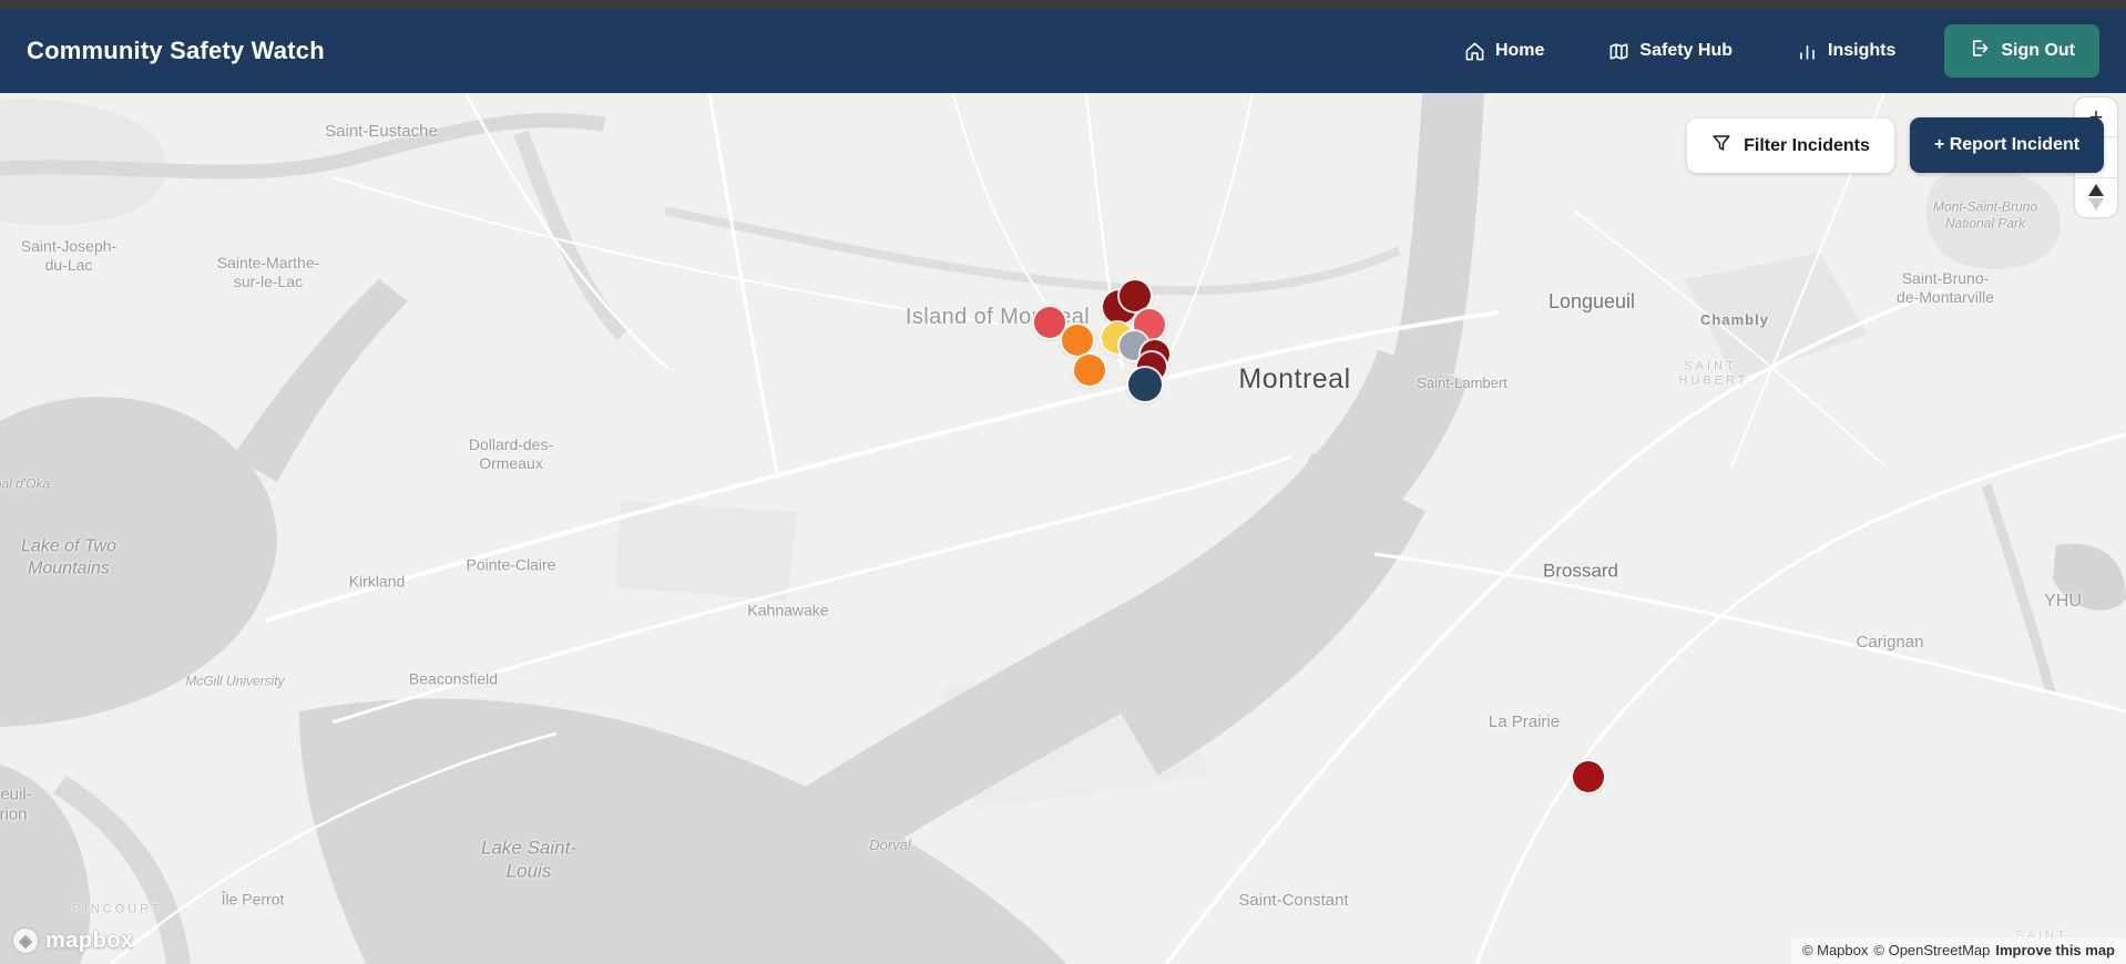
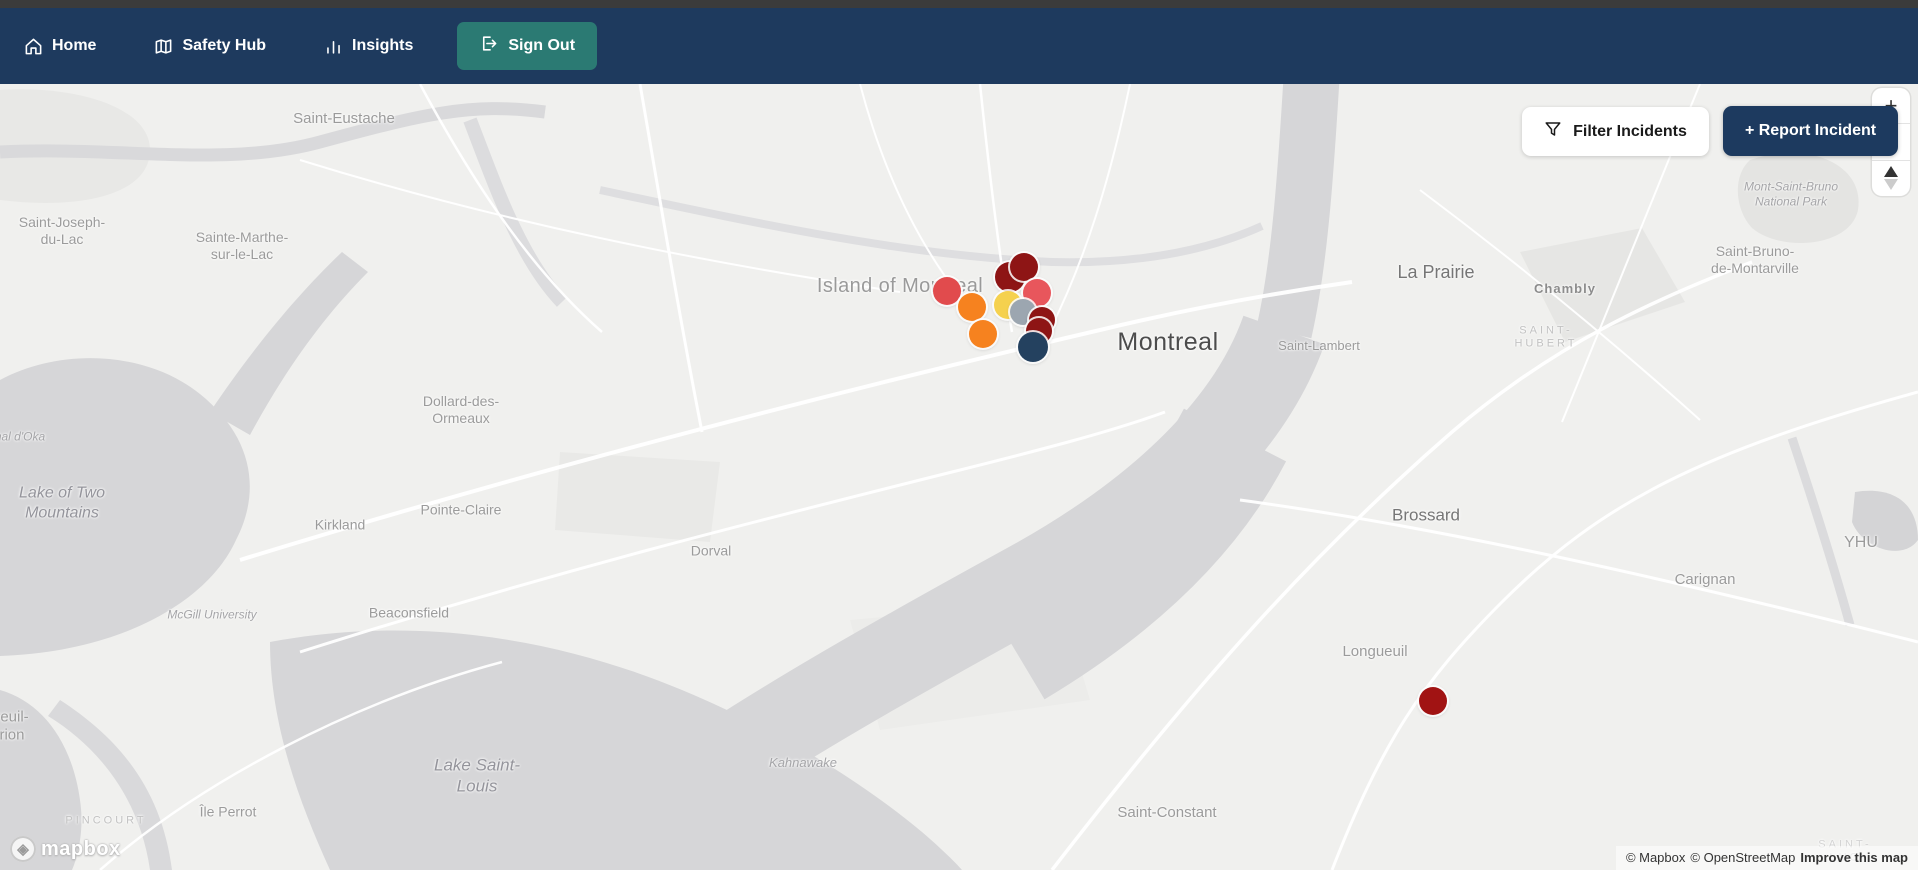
- Community Safety Watch
  Home
  Safety Hub
  Insights
  Sign Out
  Saint-Eustache
  Saint-Joseph-
  du-Lac
  Sainte-Marthe-
  sur-le-Lac
  al d'Oka
  Lake of Two
  Mountains
  Dollard-des-
  Ormeaux
  Pointe-Claire
  Kirkland
- Kahnawake
+ Dorval
  McGill University
  Beaconsfield
  Lake Saint-
  Louis
  Île Perrot
  PINCOURT
- Dorval
+ Kahnawake
  Saint-Constant
  euil-
  rion
  Island of Moeal
  Montreal
  Saint-Lambert
- Longueuil
+ La Prairie
  Chambly
  SAINT-
  HUBERT
  Mont-Saint-Bruno
  National Park
  Saint-Bruno-
  de-Montarville
  Brossard
  Carignan
  YHU
- La Prairie
+ Longueuil
  SAINT-LUC
  Filter Incidents
  + Report Incident
  +
  ◈
  mapbox
  © Mapbox
  © OpenStreetMap
  Improve this map
